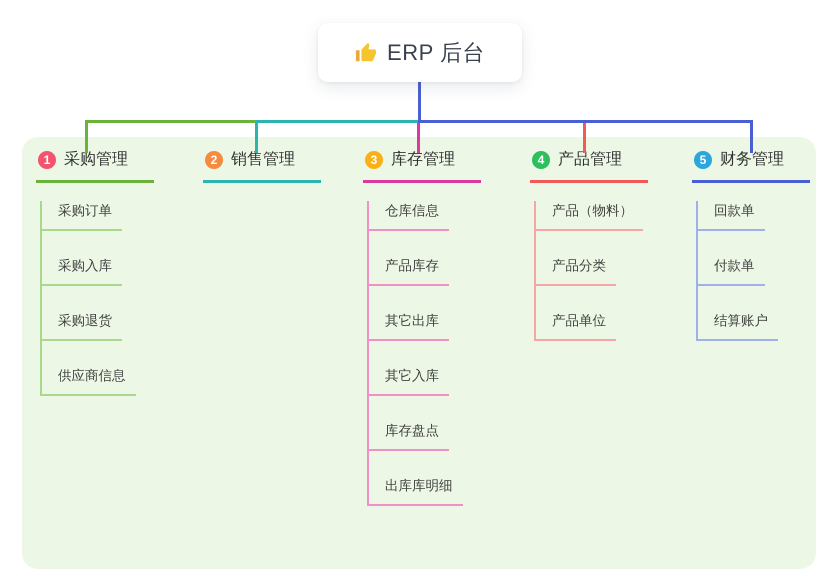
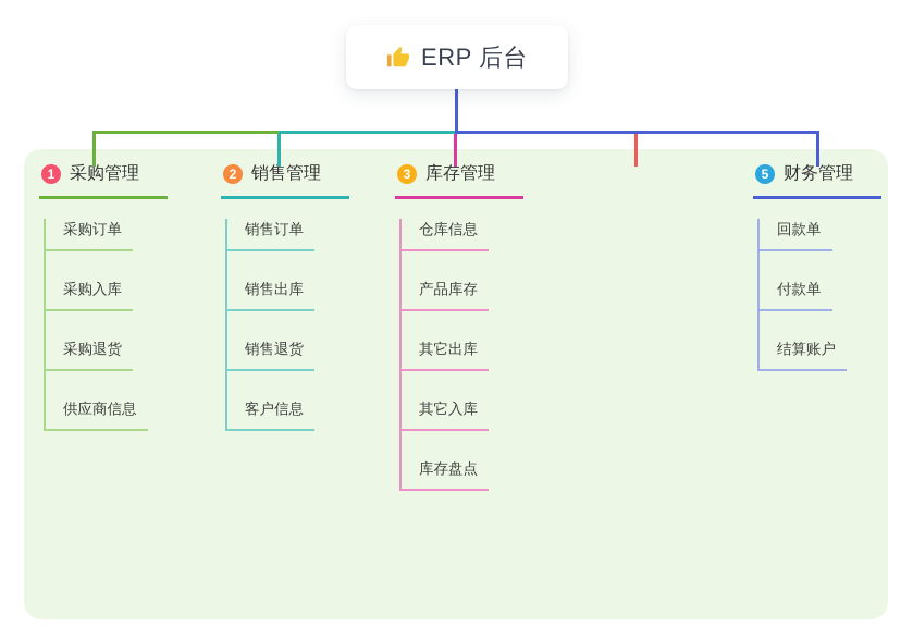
  ERP 后台
  1
  采购管理
  采购订单
  采购入库
  采购退货
  供应商信息
  2
  销售管理
+ 销售订单
+ 销售出库
+ 销售退货
+ 客户信息
  3
  库存管理
  仓库信息
  产品库存
  其它出库
  其它入库
  库存盘点
- 出库库明细
- 4
- 产品管理
- 产品（物料）
- 产品分类
- 产品单位
  5
  财务管理
  回款单
  付款单
  结算账户
